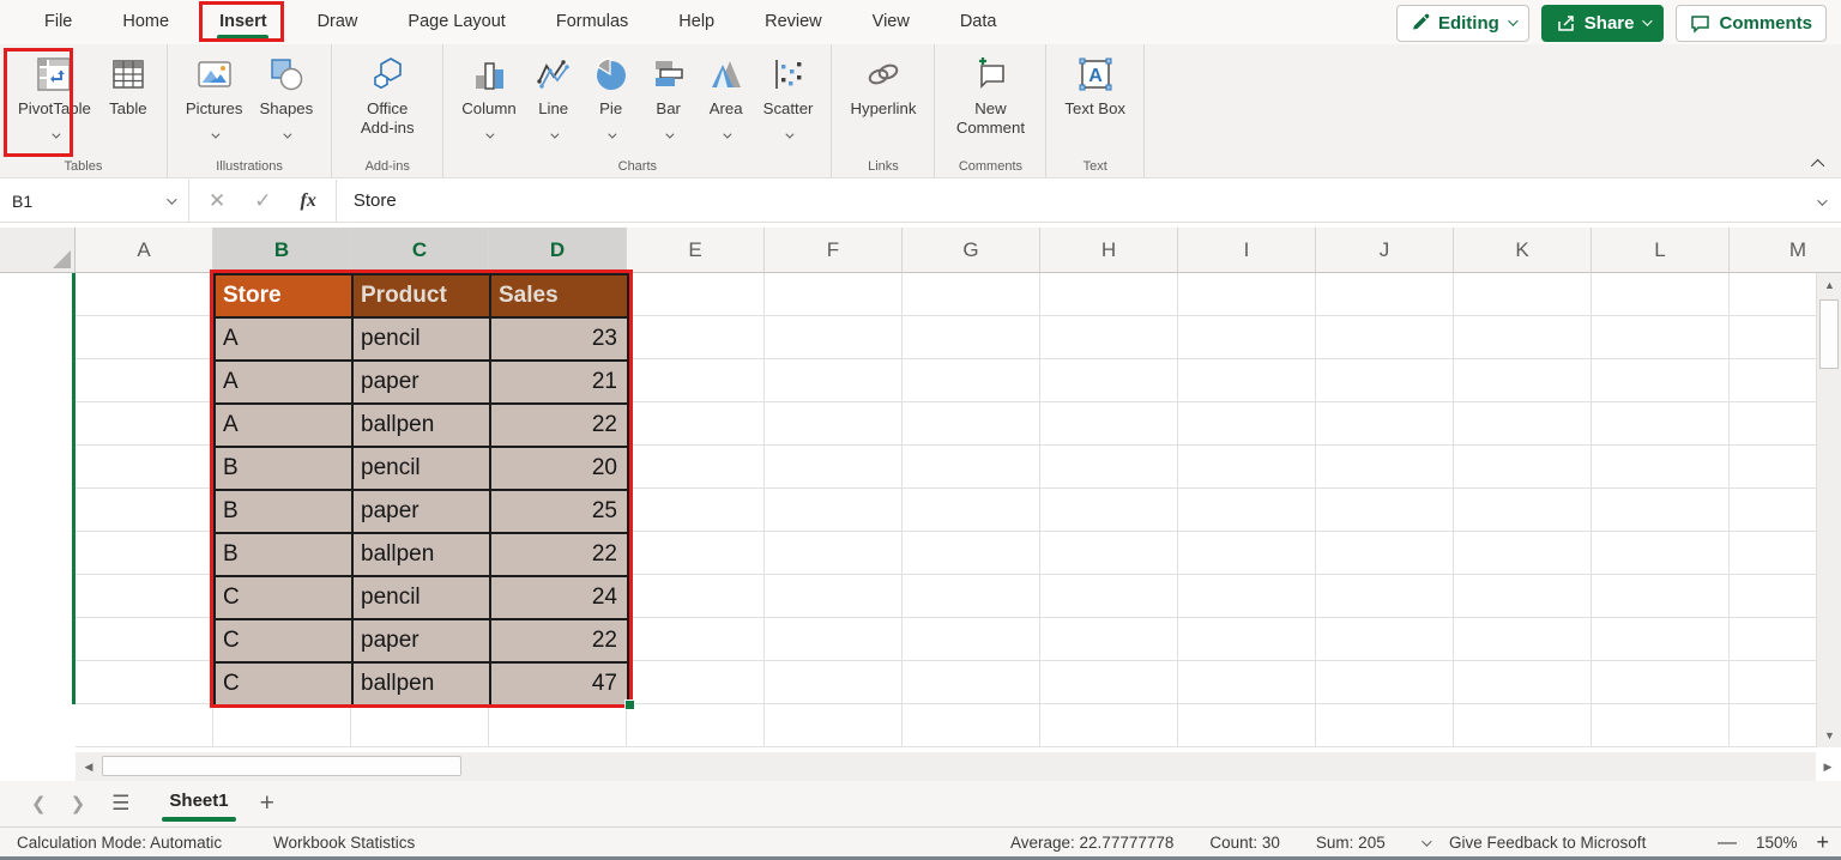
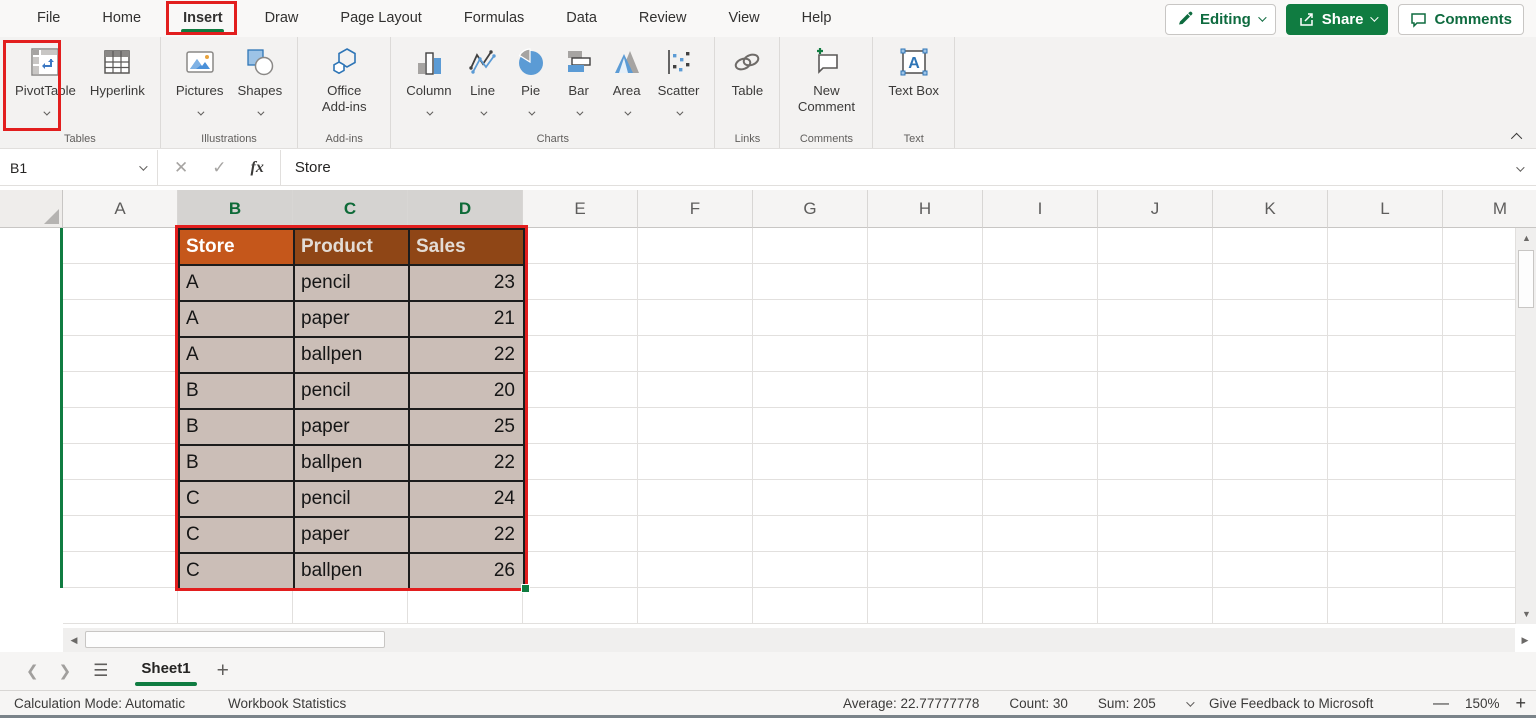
  File
  Home
  Insert
  Draw
  Page Layout
  Formulas
- Help
+ Data
  Review
  View
- Data
+ Help
  Editing
  Share
  Comments
  PivotTable
- Table
+ Hyperlink
  Tables
  Pictures
  Shapes
  Illustrations
  Office Add-ins
  Add-ins
  Column
  Line
  Pie
  Bar
  Area
  Scatter
  Charts
- Hyperlink
+ Table
  Links
  New Comment
  Comments
  A
  Text Box
  Text
  B1
  ✕
  ✓
  fx
  Store
  A
  B
  C
  D
  E
  F
  G
  H
  I
  J
  K
  L
  M
  Store
  Product
  Sales
  A
  pencil
  23
  A
  paper
  21
  A
  ballpen
  22
  B
  pencil
  20
  B
  paper
  25
  B
  ballpen
  22
  C
  pencil
  24
  C
  paper
  22
  C
  ballpen
- 47
+ 26
  ▲
  ▼
  ◀
  ▶
  ❮
  ❯
  ☰
  Sheet1
  +
  Calculation Mode: Automatic
  Workbook Statistics
  Average: 22.77777778
  Count: 30
  Sum: 205
  Give Feedback to Microsoft
  —
  150%
  +
